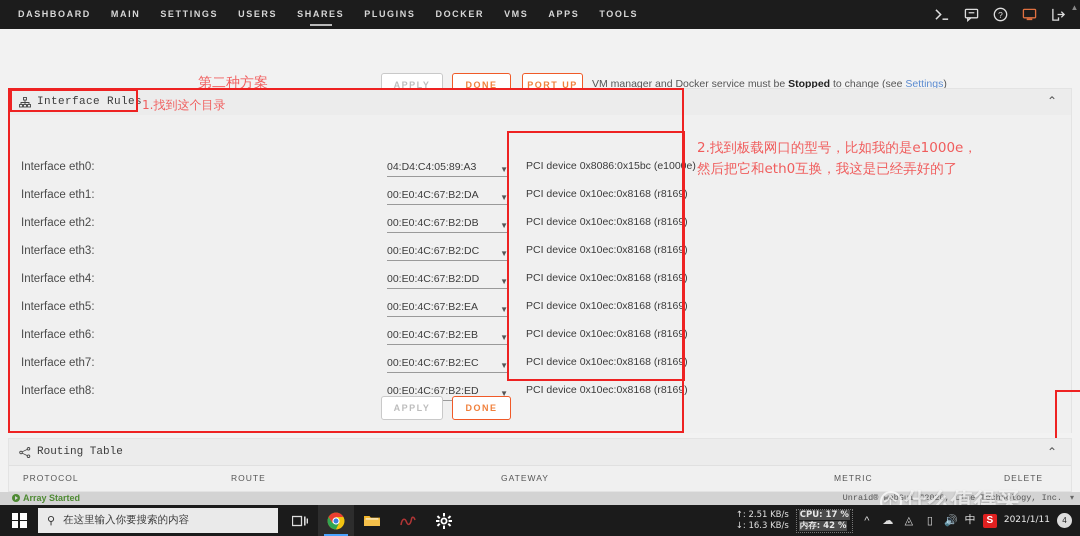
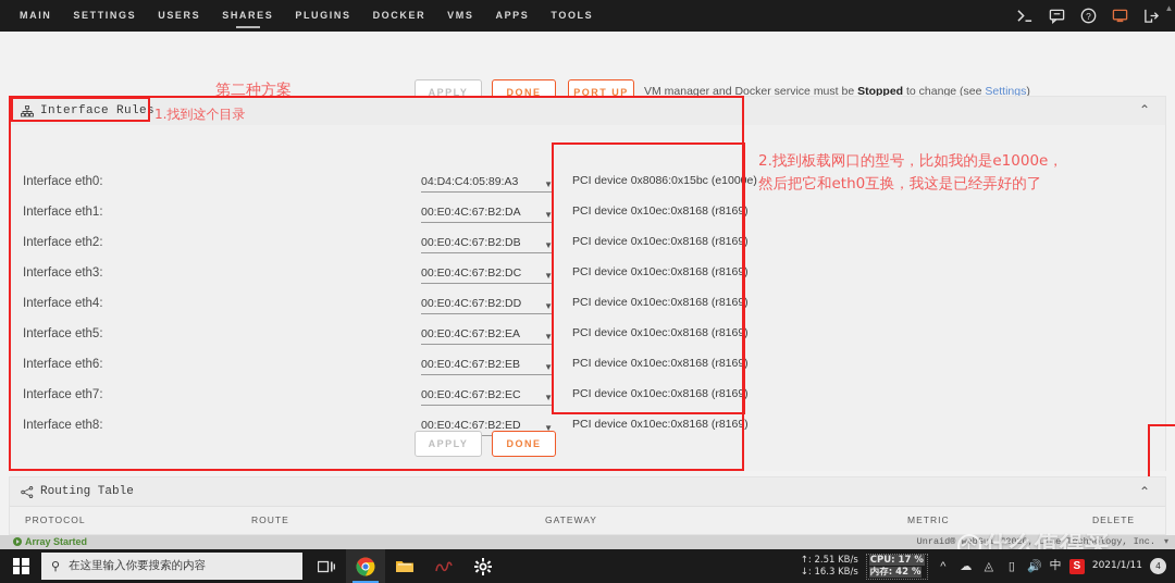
- DASHBOARD
  MAIN
  SETTINGS
  USERS
  SHARES
  PLUGINS
  DOCKER
  VMS
  APPS
  TOOLS
  ?
  ▲
  第二种方案
  APPLY
  DONE
  PORT UP
  VM manager and Docker service must be Stopped to change (see Settings)
  Interface Rules
  ⌃
  Interface eth0:
  04:D4:C4:05:89:A3
  ▼
  PCI device 0x8086:0x15bc (e1000e)
  Interface eth1:
  00:E0:4C:67:B2:DA
  ▼
  PCI device 0x10ec:0x8168 (r8169)
  Interface eth2:
  00:E0:4C:67:B2:DB
  ▼
  PCI device 0x10ec:0x8168 (r8169)
  Interface eth3:
  00:E0:4C:67:B2:DC
  ▼
  PCI device 0x10ec:0x8168 (r8169)
  Interface eth4:
  00:E0:4C:67:B2:DD
  ▼
  PCI device 0x10ec:0x8168 (r8169)
  Interface eth5:
  00:E0:4C:67:B2:EA
  ▼
  PCI device 0x10ec:0x8168 (r8169)
  Interface eth6:
  00:E0:4C:67:B2:EB
  ▼
  PCI device 0x10ec:0x8168 (r8169)
  Interface eth7:
  00:E0:4C:67:B2:EC
  ▼
  PCI device 0x10ec:0x8168 (r8169)
  Interface eth8:
  00:E0:4C:67:B2:ED
  ▼
  PCI device 0x10ec:0x8168 (r8169)
  APPLY
  DONE
  1.找到这个目录
  2.找到板载网口的型号，比如我的是e1000e，
  然后把它和eth0互换，我这是已经弄好的了
  Routing Table
  ⌃
  PROTOCOL
  ROUTE
  GATEWAY
  METRIC
  DELETE
  Array Started
  Unraid® webGui ©2020, Lime Technology, Inc.
  ▾
  个 什么值得买
  ⚲
  在这里输入你要搜索的内容
  ↑: 2.51 KB/s
  ↓: 16.3 KB/s
  CPU: 17 %
  内存: 42 %
  ^
  ☁
  ◬
  ▯
  🔊
  中
  S
  2021/1/11
  4
